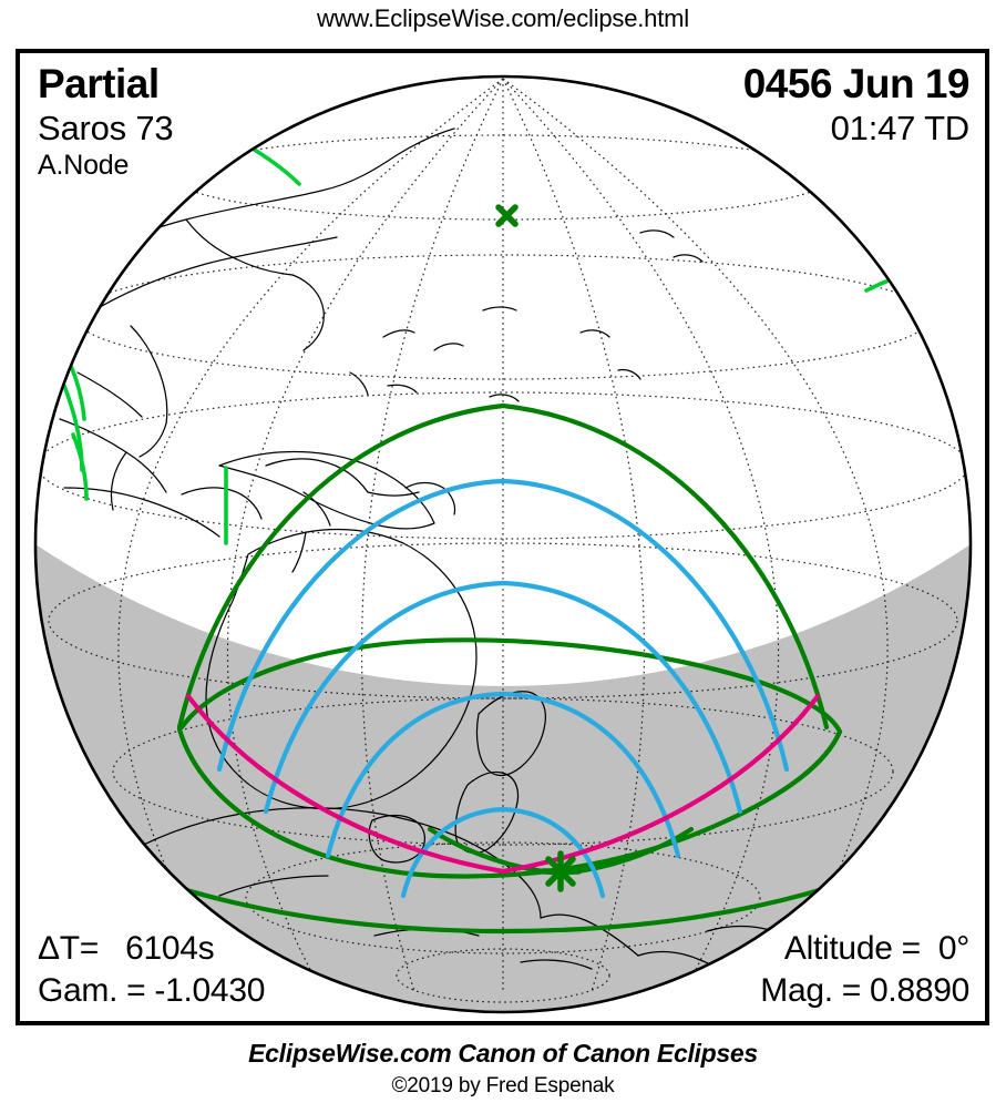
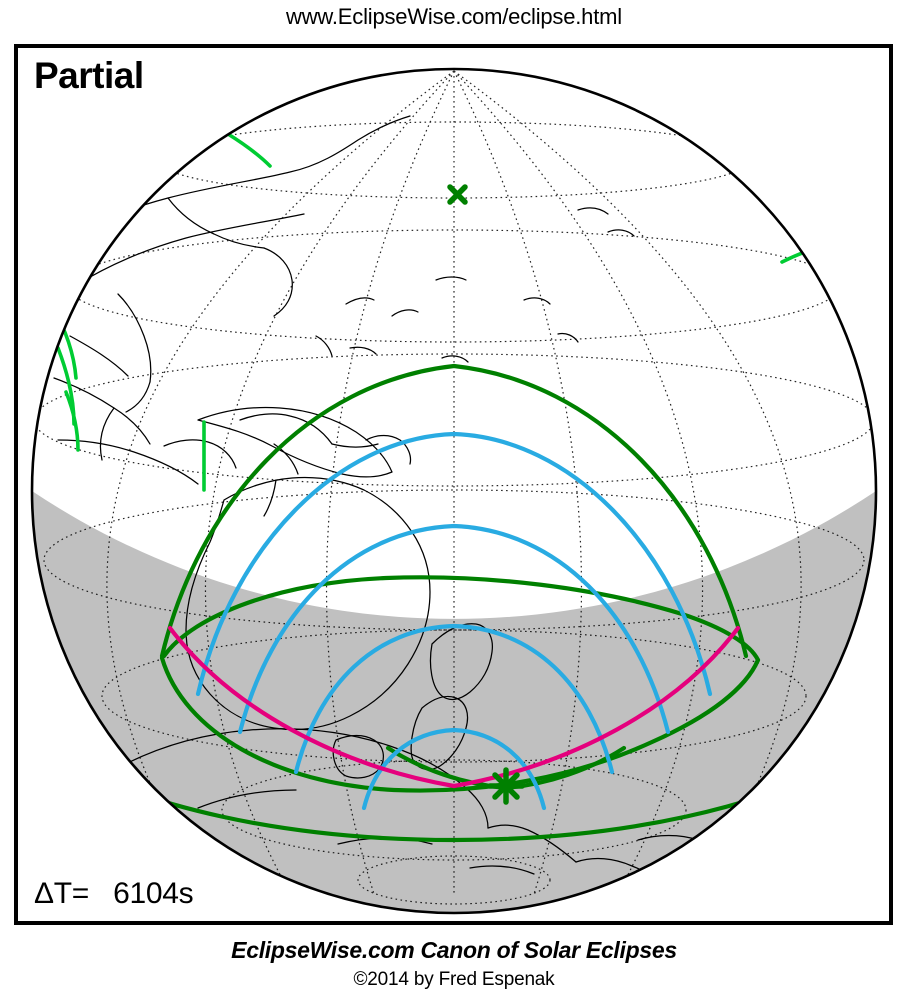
  www.EclipseWise.com/eclipse.html
  Partial
- Saros 73
- A.Node
- 0456 Jun 19
- 01:47 TD
  ΔT= 6104s
- Gam. = -1.0430
- Altitude = 0°
- Mag. = 0.8890
- EclipseWise.com Canon of Canon Eclipses
+ EclipseWise.com Canon of Solar Eclipses
- ©2019 by Fred Espenak
+ ©2014 by Fred Espenak
